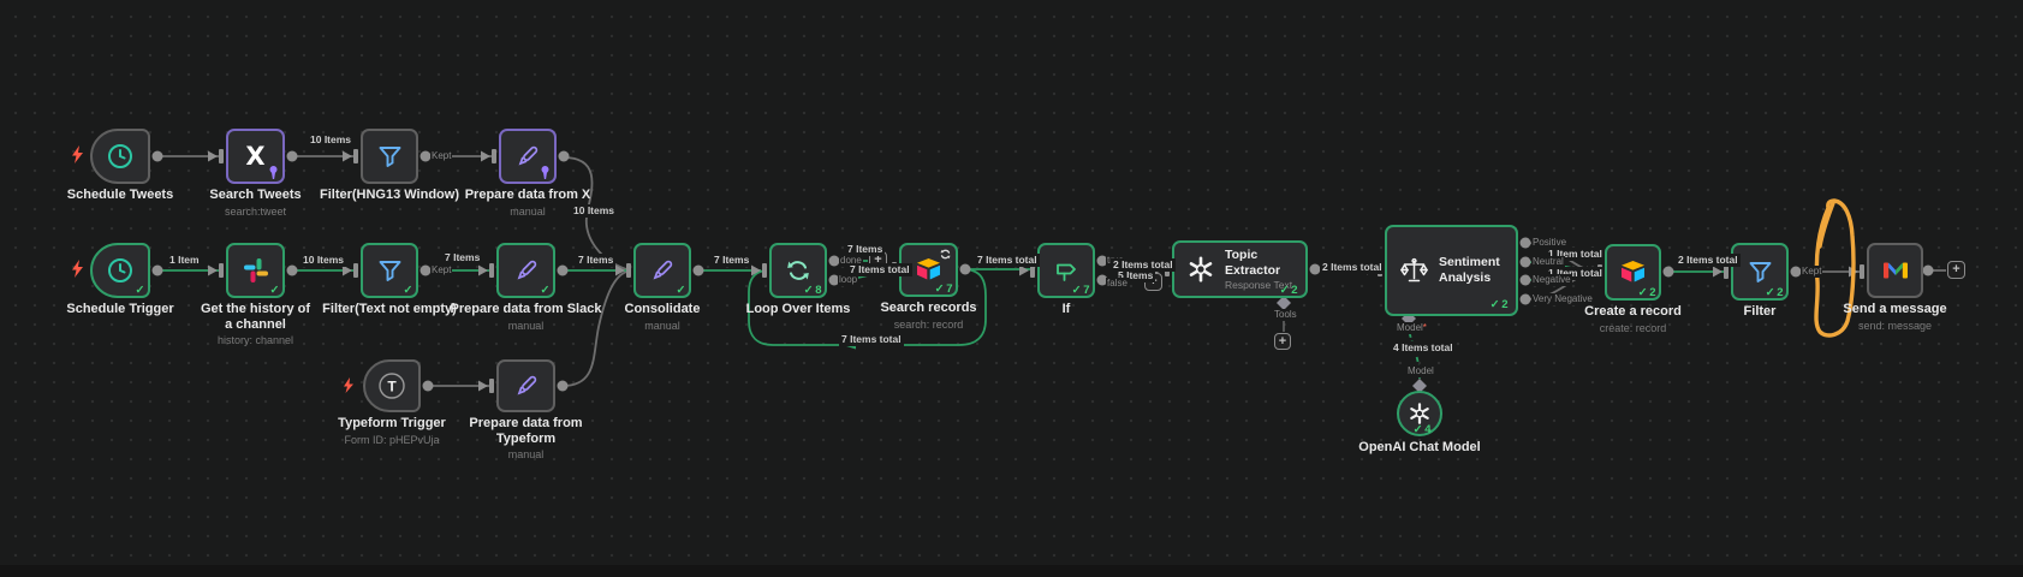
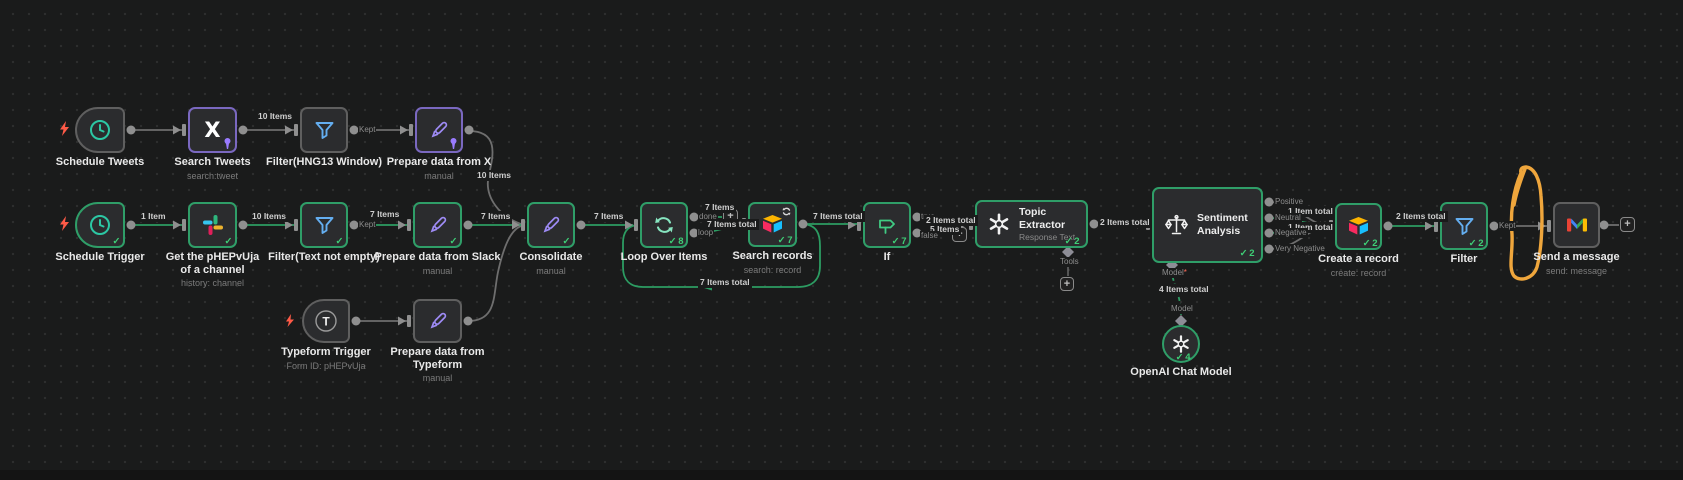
  Schedule Tweets
  X
  Search Tweets
  search:tweet
  Filter(HNG13 Window)
  Prepare data from X
  manual
  ✓
  Schedule Trigger
  ✓
- Get the history of a channel
+ Get the pHEPvUja of a channel
  history: channel
  ✓
  Filter(Text not empty)
  ✓
  Prepare data from Slack
  manual
  ✓
  Consolidate
  manual
  ✓ 8
  Loop Over Items
  ✓ 7
  Search records
  search: record
  ✓ 7
  If
  Topic Extractor
  Response Text
  ✓ 2
  Sentiment Analysis
  ✓ 2
  ✓ 2
  Create a record
  create: record
  ✓ 2
  Filter
  Send a message
  send: message
  T
  Typeform Trigger
  Form ID: pHEPvUja
  Prepare data from Typeform
  manual
  ✓ 4
  OpenAI Chat Model
  +
  +
  +
  10 Items
  Kept
  10 Items
  1 Item
  10 Items
  Kept
  7 Items
  7 Items
  7 Items
  done
  7 Items
  loop
  7 Items total
  7 Items total
  7 Items total
  2 Items total
  5 Items
  false
  2 Items total
  Tools
  Positive
  1 Item total
  Neutral
  1 Item total
  Negative
  Very Negative
  Model*
  4 Items total
  Model
  2 Items total
  Kept
